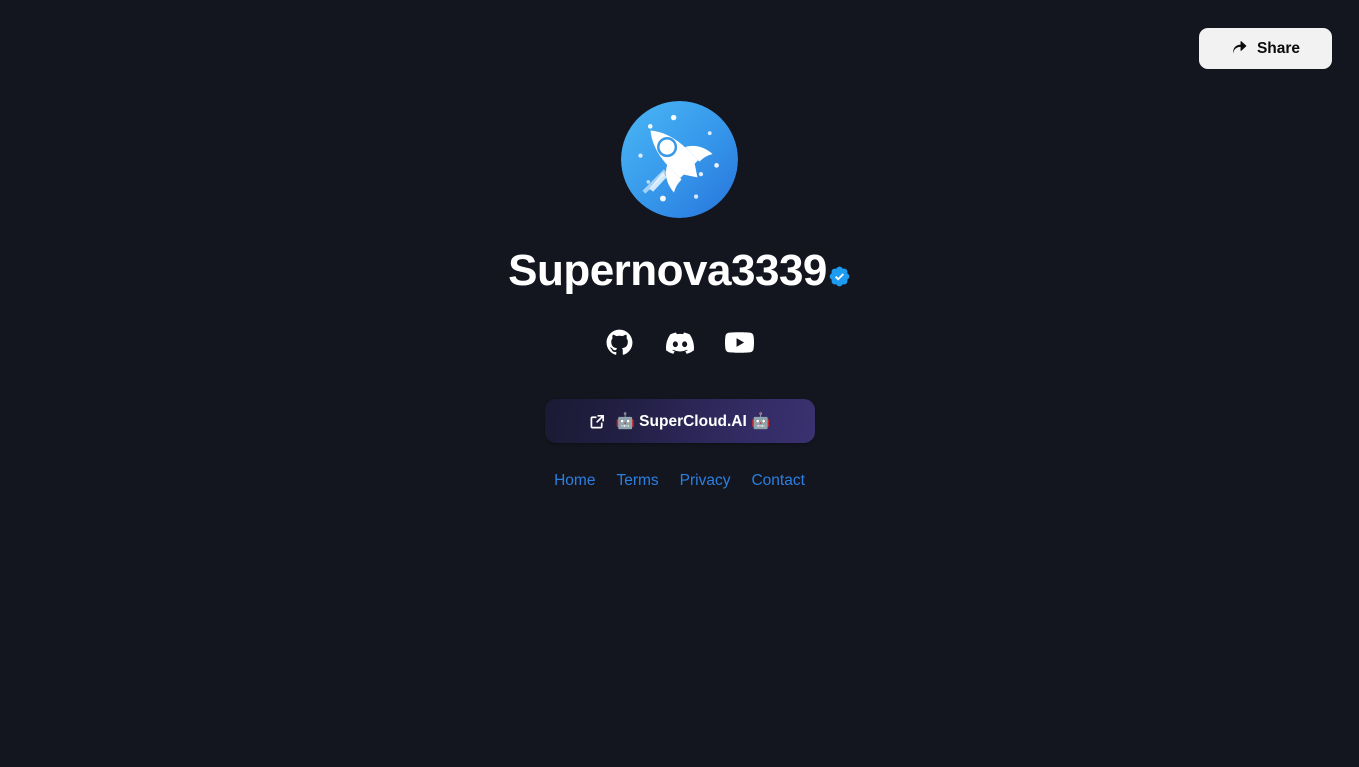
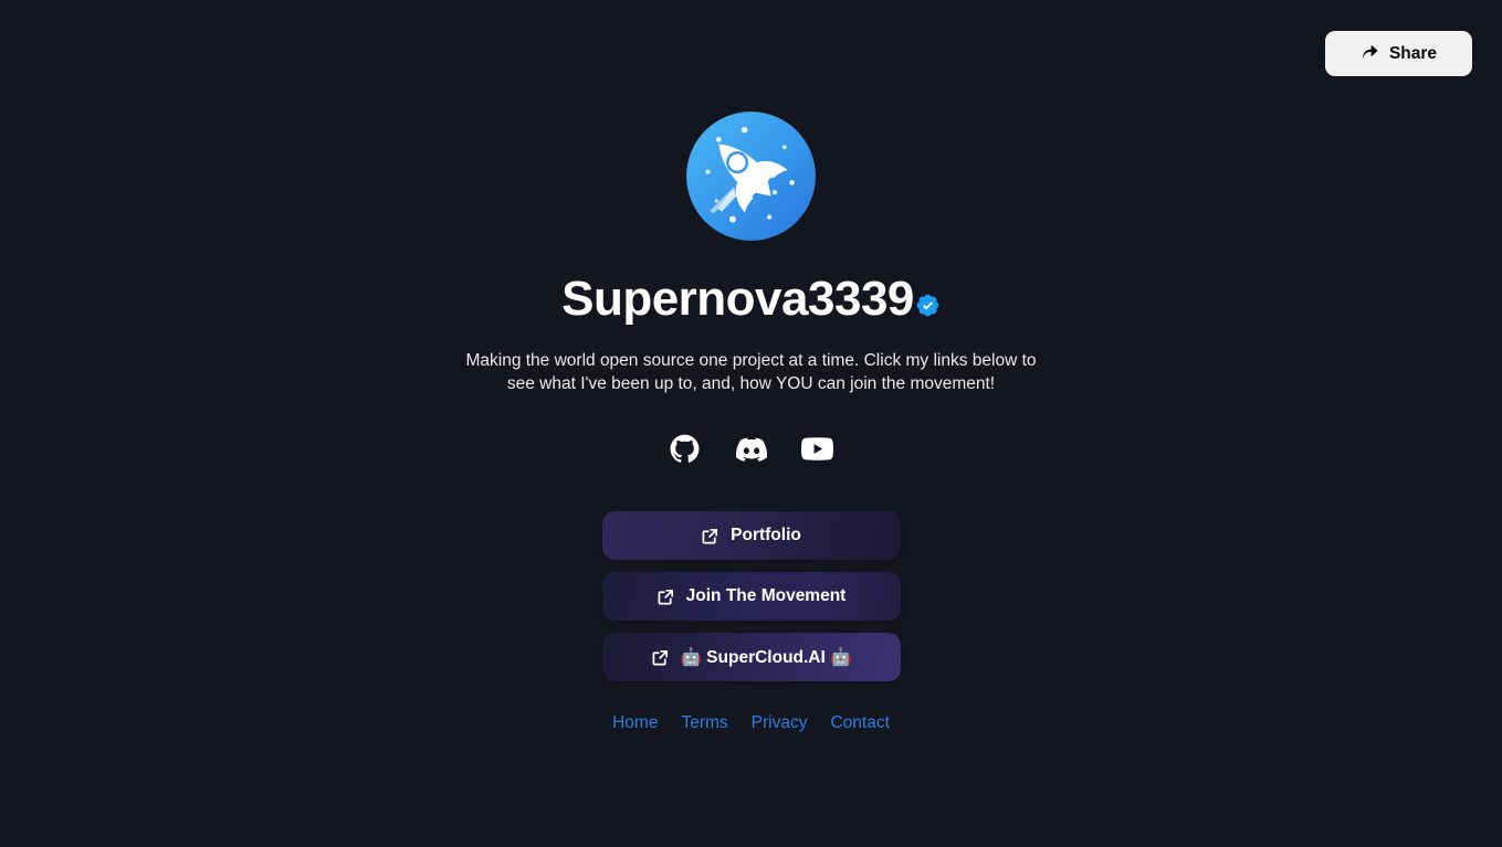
  Share
  Supernova3339
+ Making the world open source one project at a time. Click my links below to see what I've been up to, and, how YOU can join the movement!
+ Portfolio
+ Join The Movement
  🤖 SuperCloud.AI 🤖
  Home
  Terms
  Privacy
  Contact
